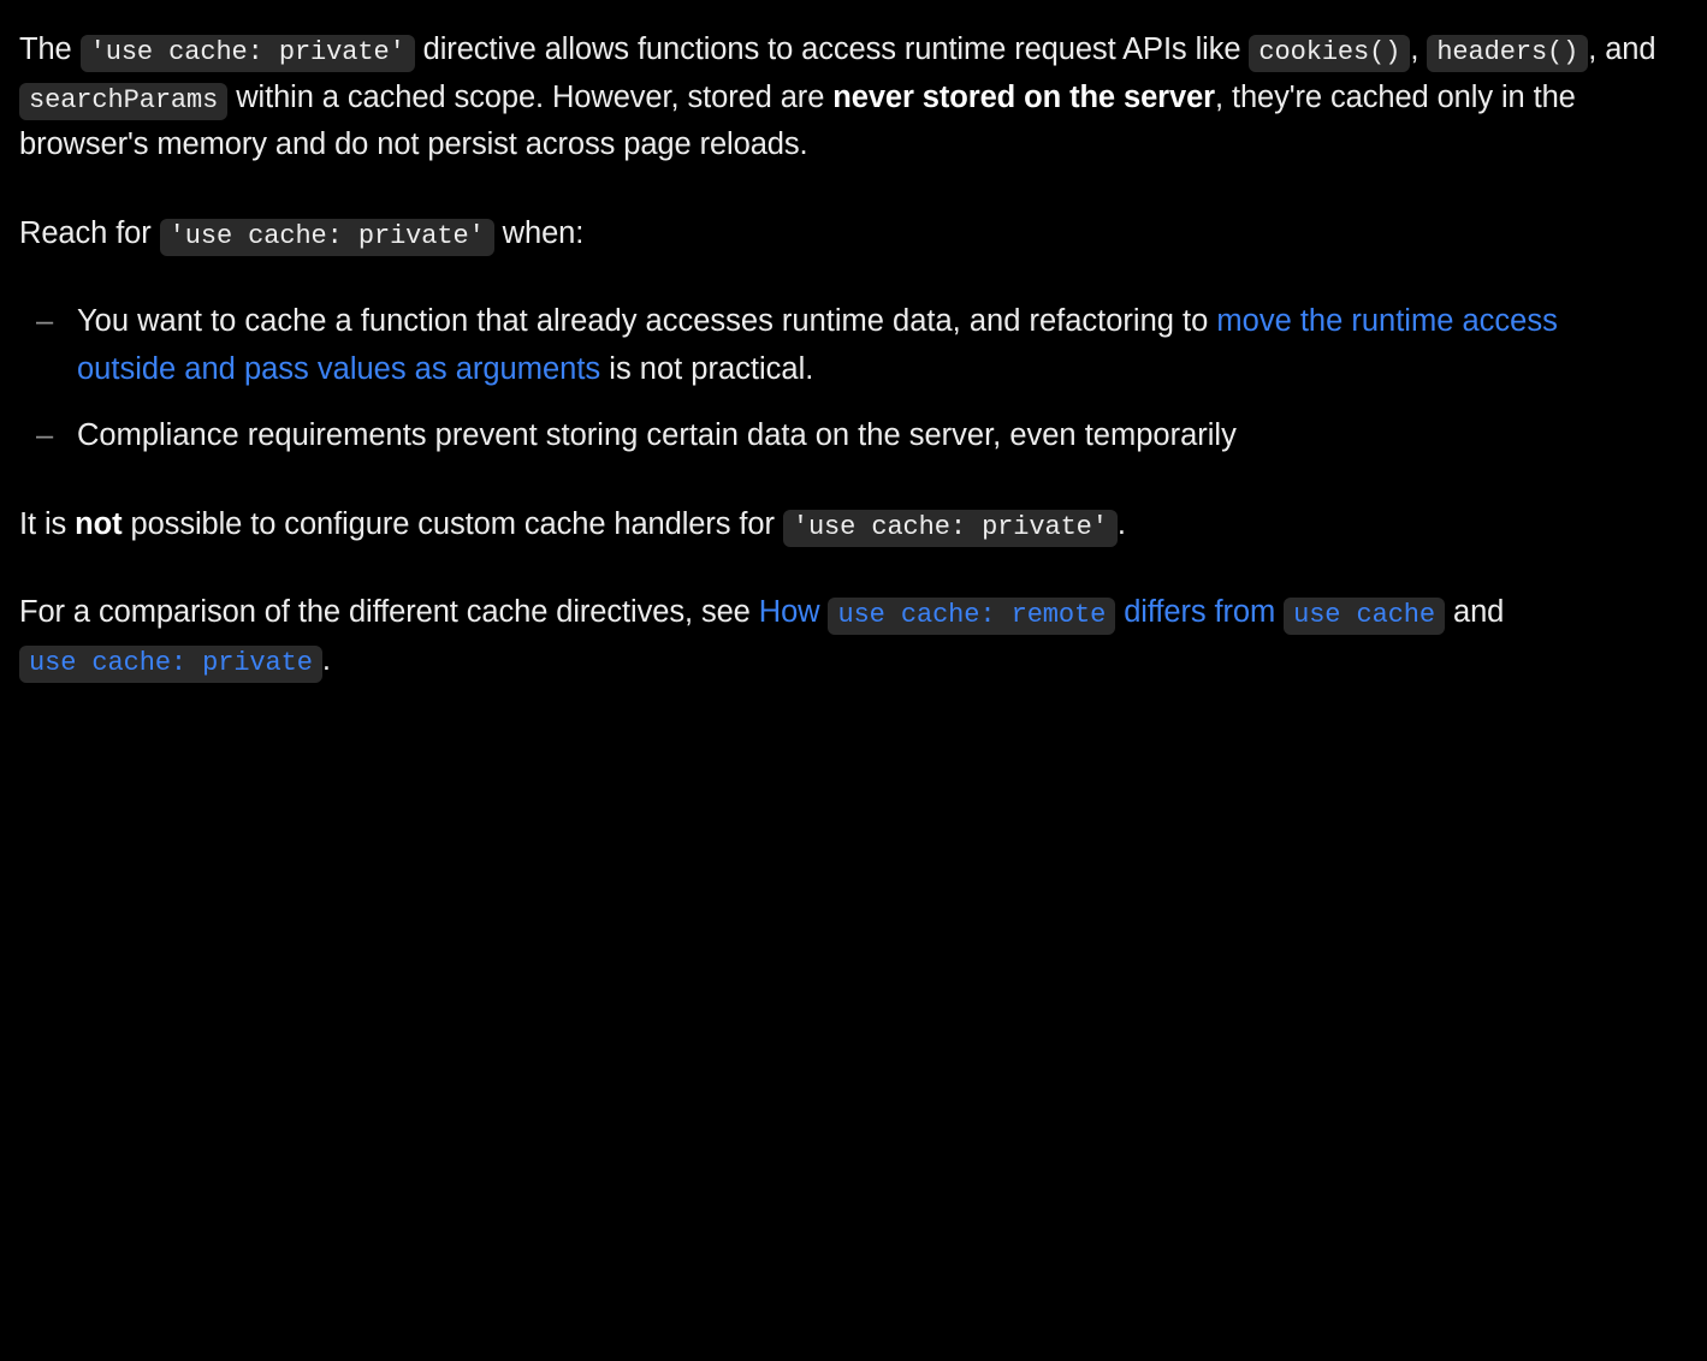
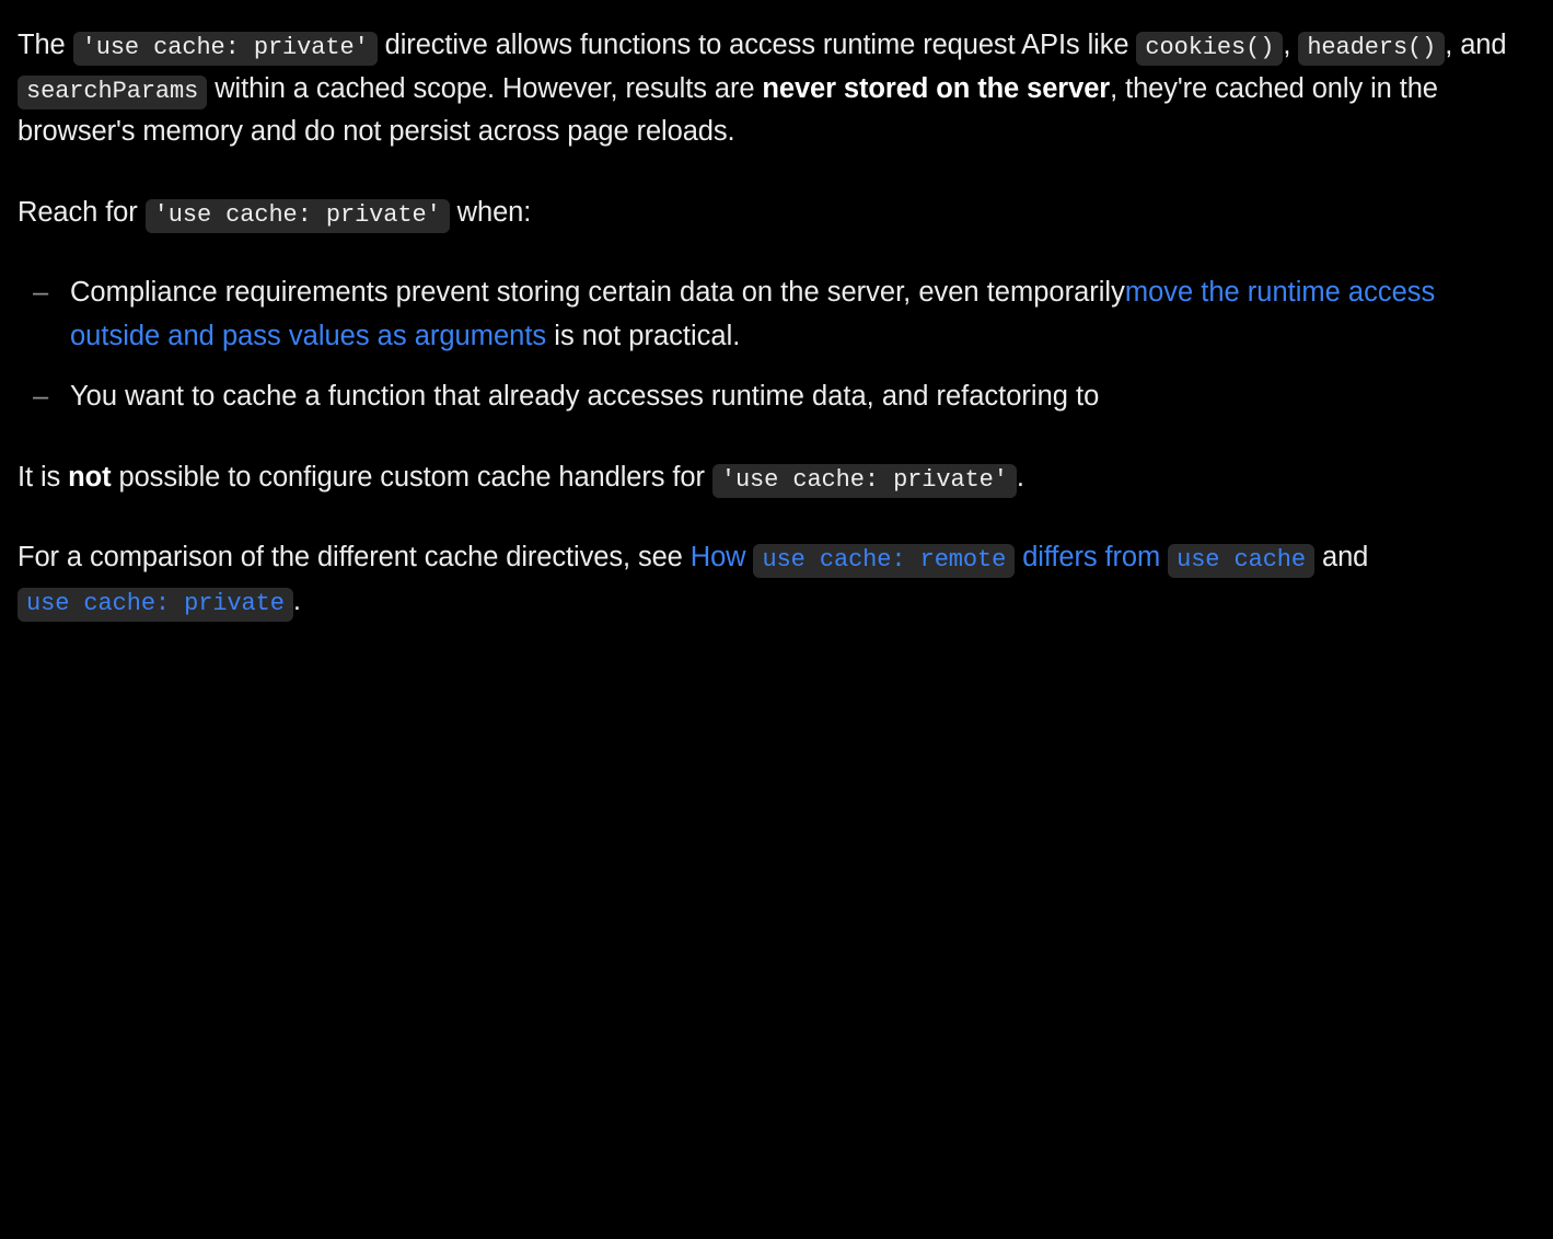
- The 'use cache: private' directive allows functions to access runtime request APIs like cookies() , headers() , and searchParams within a cached scope. However, stored are never stored on the server, they're cached only in the browser's memory and do not persist across page reloads.
+ The 'use cache: private' directive allows functions to access runtime request APIs like cookies() , headers() , and searchParams within a cached scope. However, results are never stored on the server, they're cached only in the browser's memory and do not persist across page reloads.
  Reach for 'use cache: private' when:
  –
- You want to cache a function that already accesses runtime data, and refactoring to move the runtime access outside and pass values as arguments is not practical.
+ Compliance requirements prevent storing certain data on the server, even temporarilymove the runtime access outside and pass values as arguments is not practical.
  –
- Compliance requirements prevent storing certain data on the server, even temporarily
+ You want to cache a function that already accesses runtime data, and refactoring to
  It is not possible to configure custom cache handlers for 'use cache: private' .
  For a comparison of the different cache directives, see How use cache: remote differs from use cache and use cache: private .
